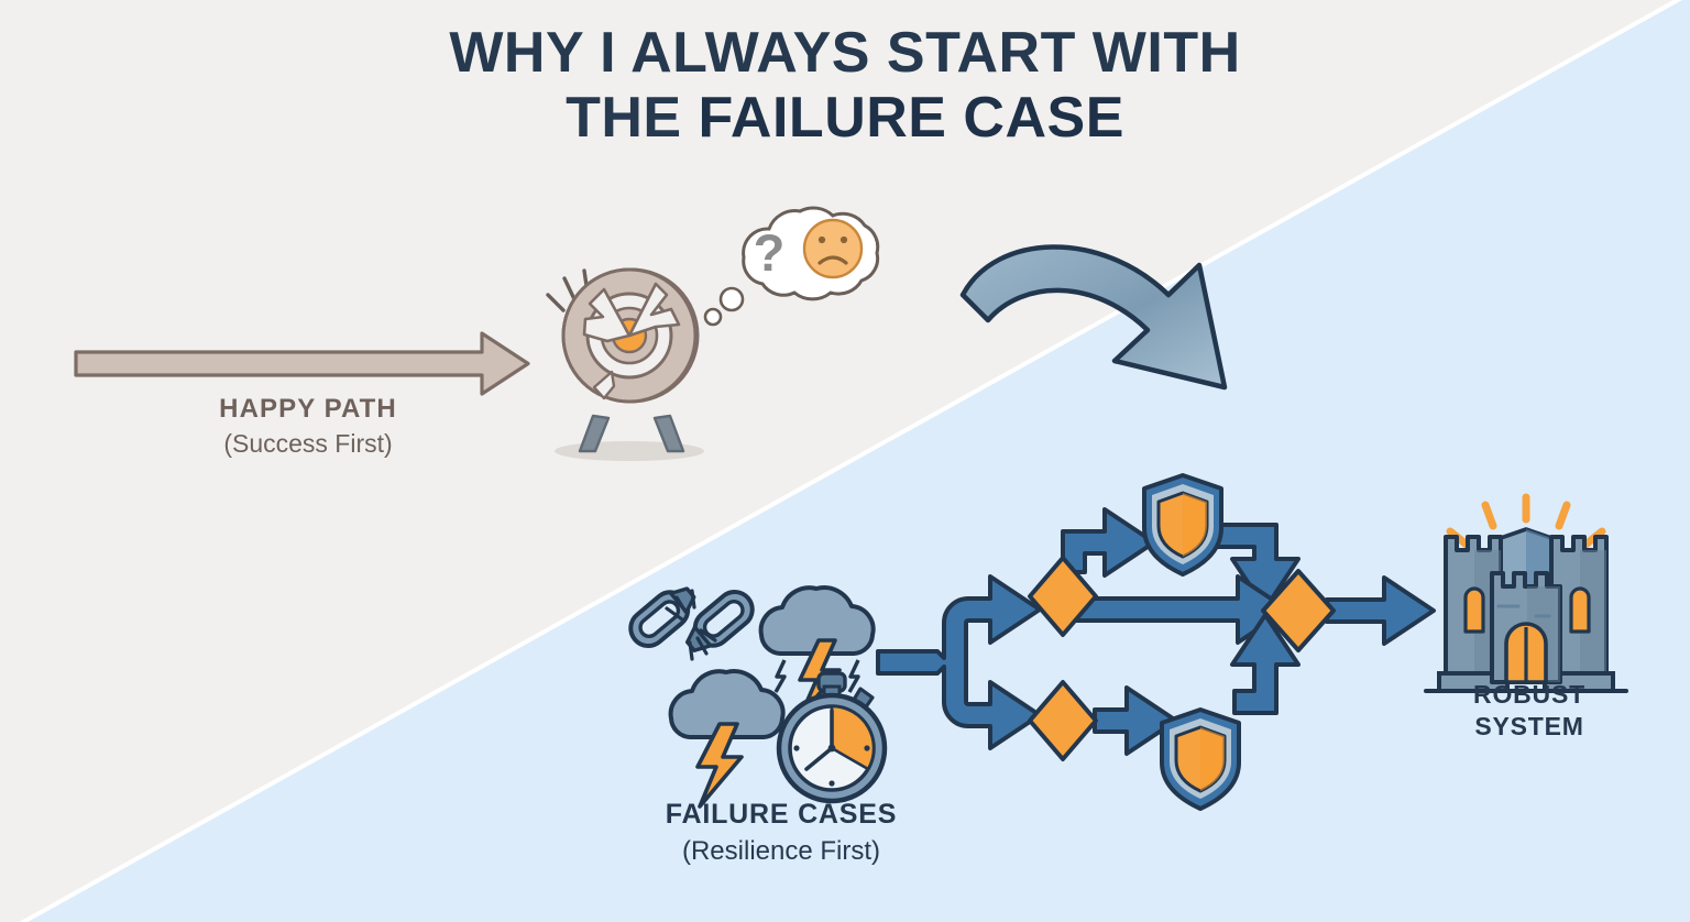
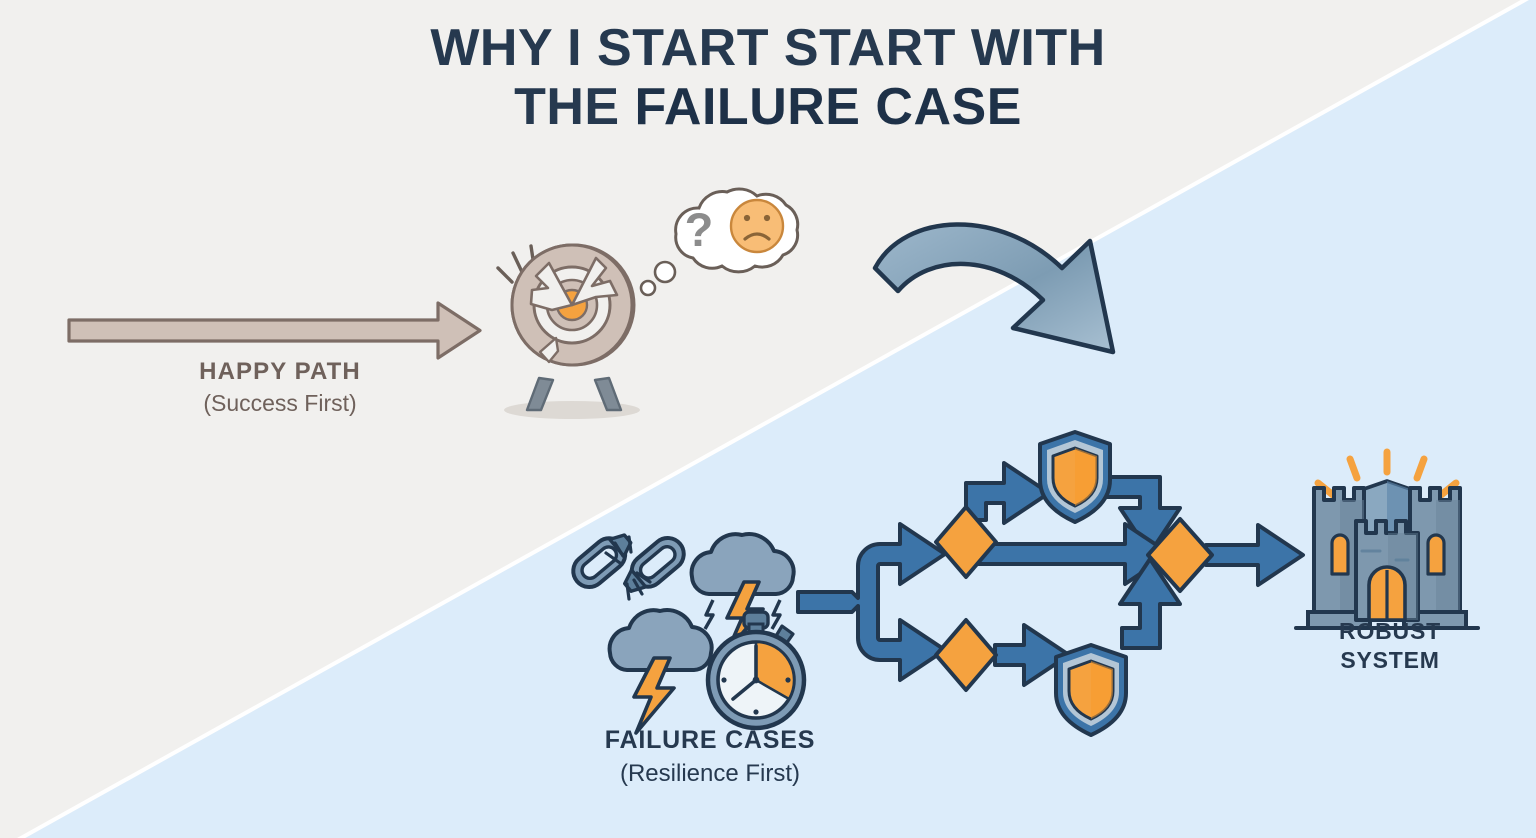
- WHY I ALWAYS START WITH
+ WHY I START START WITH
  THE FAILURE CASE
  HAPPY PATH
  (Success First)
  ?
  FAILURE CASES
  (Resilience First)
  ROBUST
  SYSTEM
